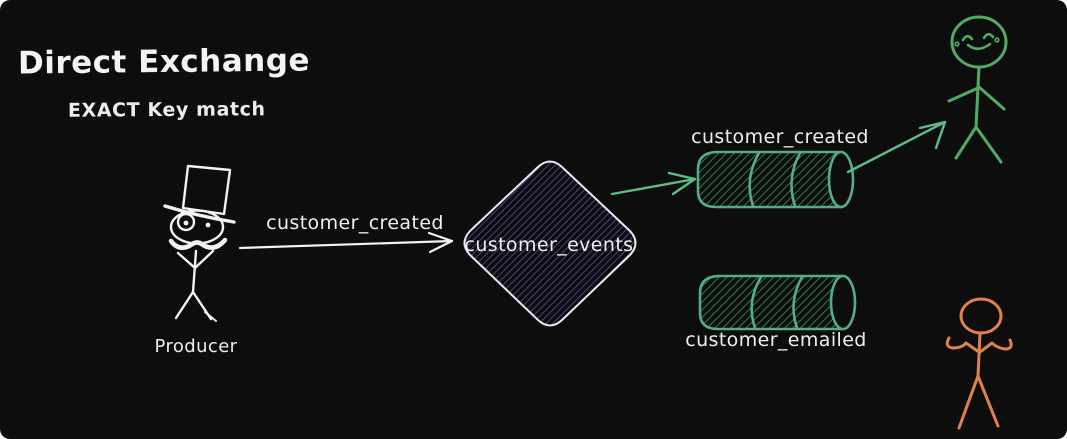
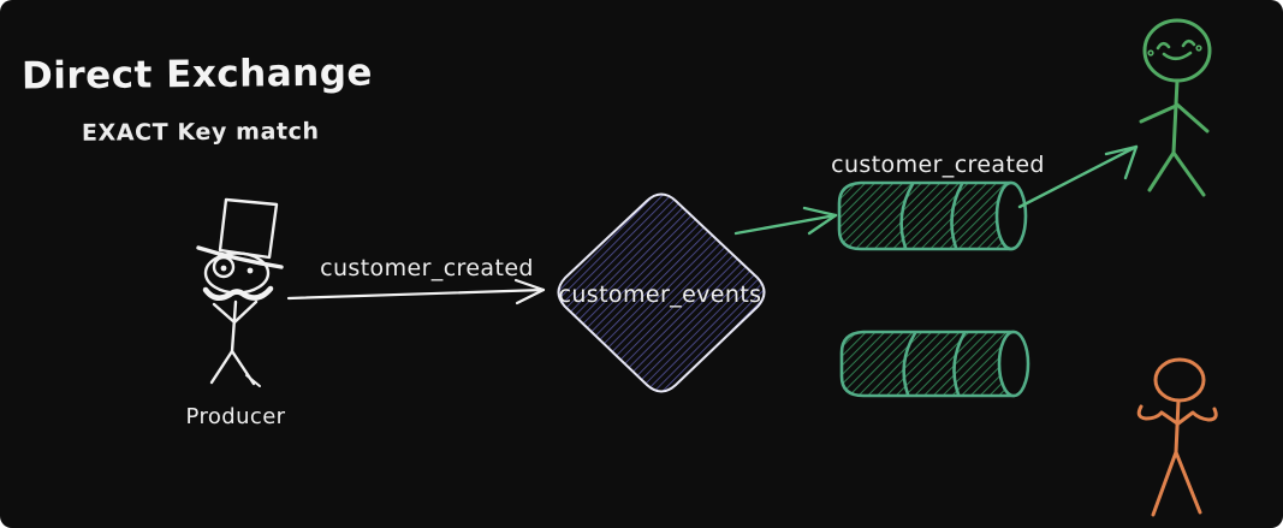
  Direct Exchange
  EXACT Key match
  Producer
  customer_created
  customer_events
  customer_created
- customer_emailed
